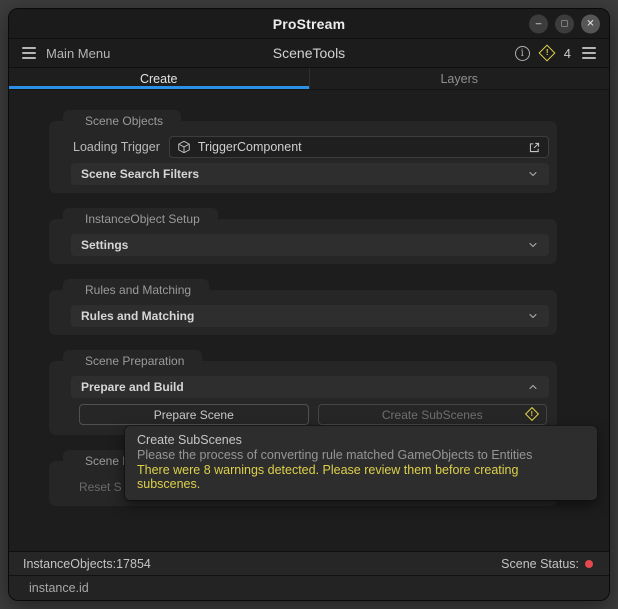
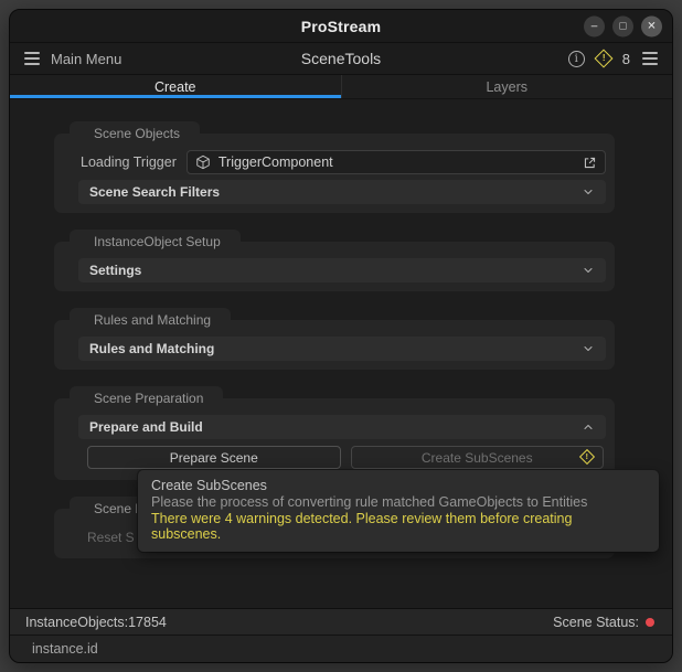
  ProStream
  –
  □
  ✕
  Main Menu
  SceneTools
  i
- 4
+ 8
  Create
  Layers
  Scene Objects
  Loading Trigger
  TriggerComponent
  Scene Search Filters
  InstanceObject Setup
  Settings
  Rules and Matching
  Rules and Matching
  Scene Preparation
  Prepare and Build
  Prepare Scene
  Create SubScenes
  Reset S
  Create SubScenes
  Please the process of converting rule matched GameObjects to Entities
- There were 8 warnings detected. Please review them before creating subscenes.
+ There were 4 warnings detected. Please review them before creating subscenes.
  InstanceObjects:17854
  Scene Status:
  instance.id
